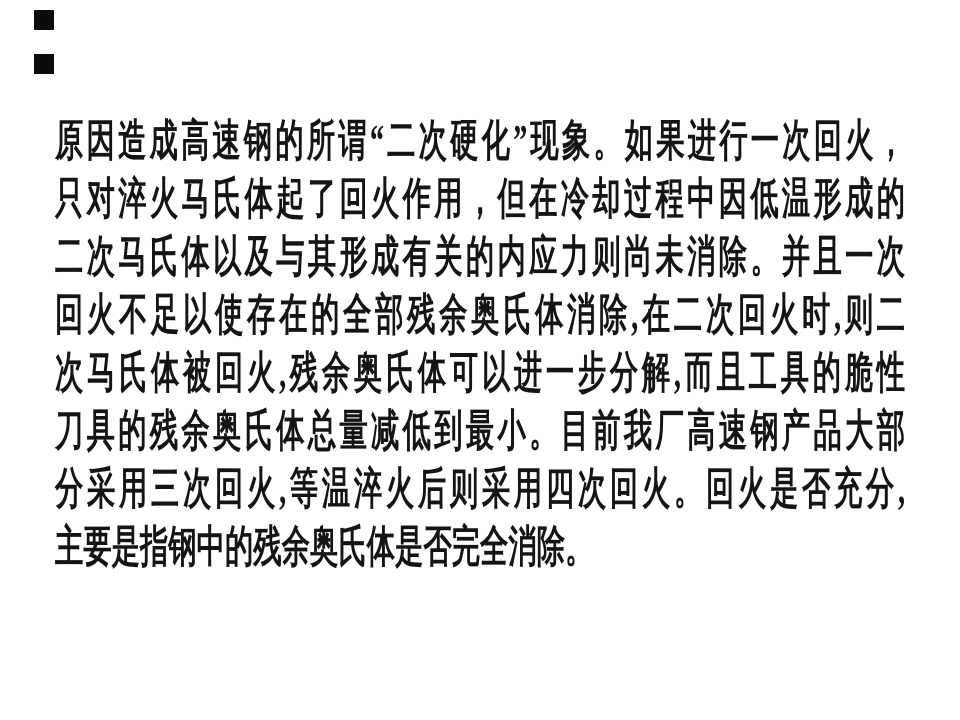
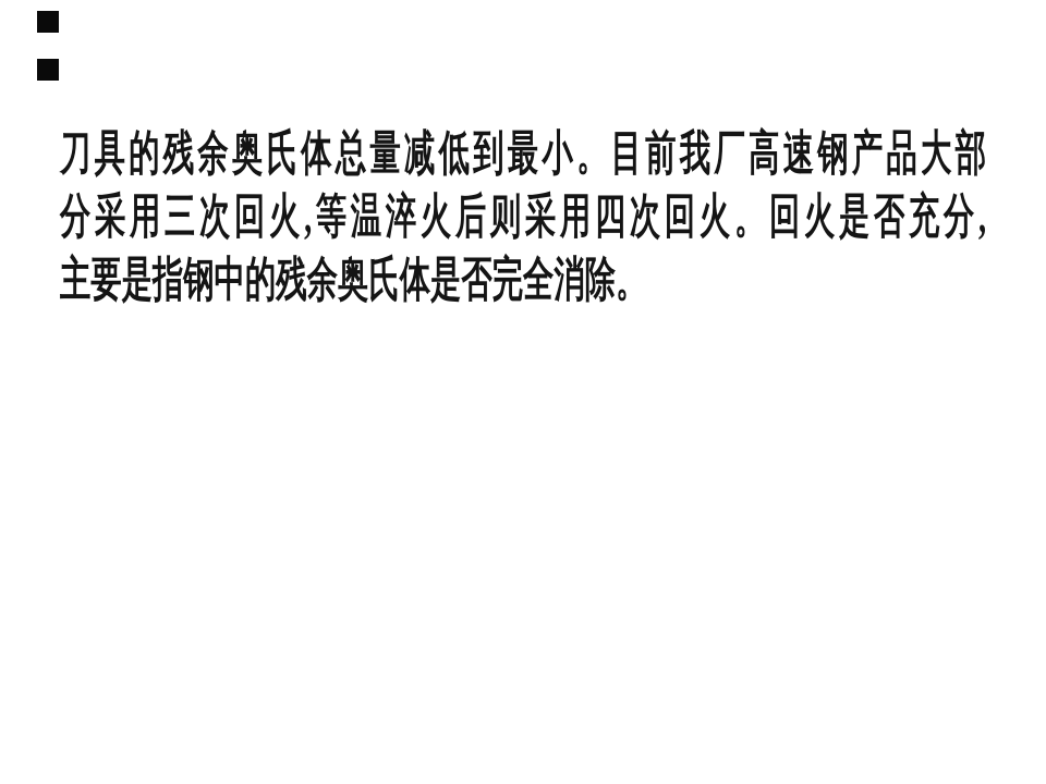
- 原因造成高速钢的所谓“二次硬化”现象。如果进行一次回火，
- 只对淬火马氏体起了回火作用，但在冷却过程中因低温形成的
- 二次马氏体以及与其形成有关的内应力则尚未消除。并且一次
- 回火不足以使存在的全部残余奥氏体消除,在二次回火时,则二
- 次马氏体被回火,残余奥氏体可以进一步分解,而且工具的脆性
  刀具的残余奥氏体总量减低到最小。目前我厂高速钢产品大部
  分采用三次回火,等温淬火后则采用四次回火。回火是否充分,
  主要是指钢中的残余奥氏体是否完全消除。
